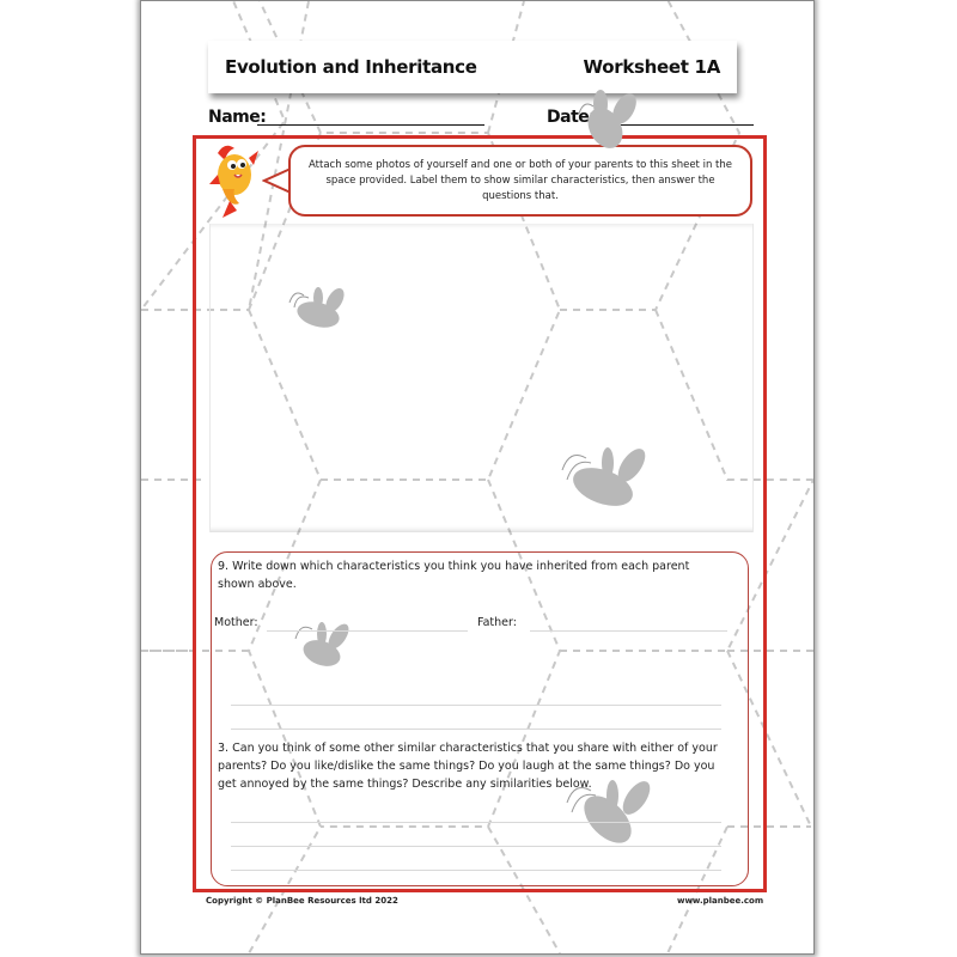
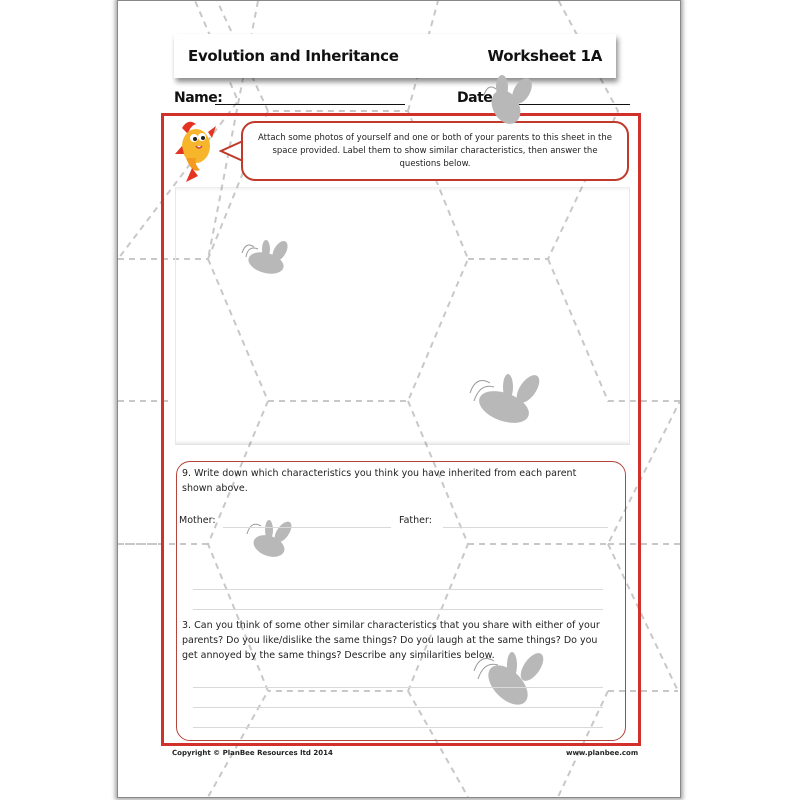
  Evolution and Inheritance
  Worksheet 1A
  Name:
  Date
- Attach some photos of yourself and one or both of your parents to this sheet in the space provided. Label them to show similar characteristics, then answer the questions that.
+ Attach some photos of yourself and one or both of your parents to this sheet in the space provided. Label them to show similar characteristics, then answer the questions below.
  9. Write down which characteristics you think you have inherited from each parent shown above.
  Mother:
  Father:
  3. Can you think of some other similar characteristics that you share with either of your parents? Do you like/dislike the same things? Do you laugh at the same things? Do you get annoyed by the same things? Describe any similarities below.
- Copyright © PlanBee Resources ltd 2022
+ Copyright © PlanBee Resources ltd 2014
  www.planbee.com
